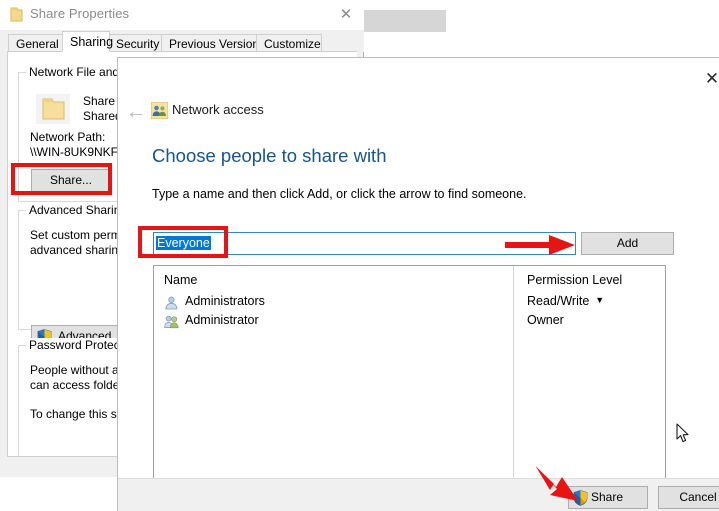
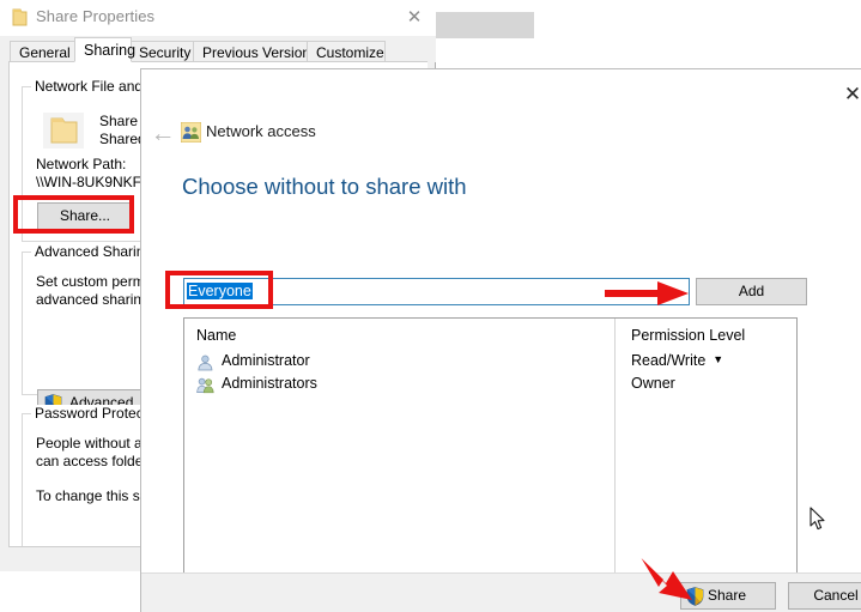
  Share Properties
  ✕
  General
  Sharing
  Security
  Previous Versio
  Customize
  Network File and
  Share
  Share
  Network Path:
  \\WIN-8UK9NKF
  Share...
  Advanced Shari
  Set custom perm
  advanced sharin
  Advanced
  Password Prote
  People without a
  can access fold
  To change this s
  ✕
  ←
  Network access
- Choose people to share with
+ Choose without to share with
- Type a name and then click Add, or click the arrow to find someone.
  Everyone
  Add
  Name
  Permission Level
- Administrators
+ Administrator
  Read/Write ▼
- Administrator
+ Administrators
  Owner
  Share
  Cancel
